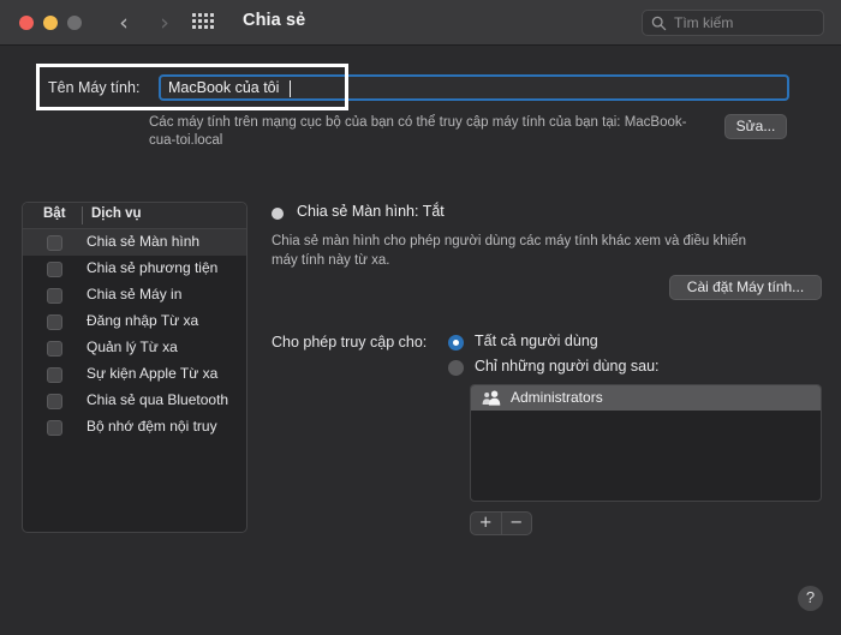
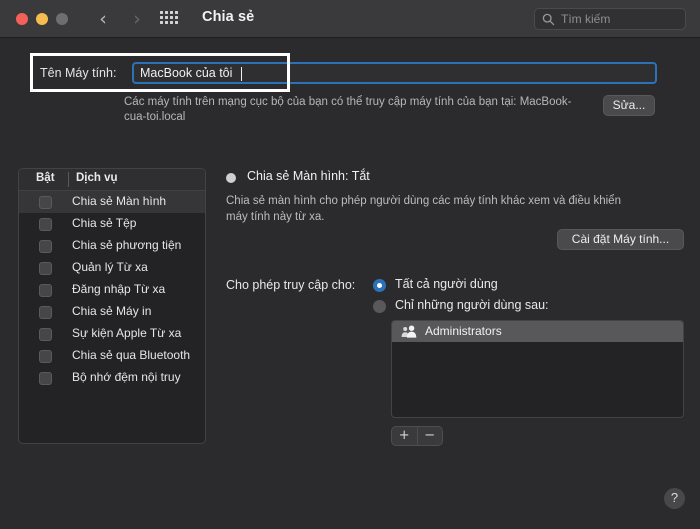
  ‹
  ›
  Chia sẻ
  Tìm kiếm
  Tên Máy tính:
  MacBook của tôi
  Các máy tính trên mạng cục bộ của bạn có thể truy cập máy tính của bạn tại: MacBook-cua-toi.local
  Sửa...
  Bật
  Dịch vụ
  Chia sẻ Màn hình
+ Chia sẻ Tệp
  Chia sẻ phương tiện
- Chia sẻ Máy in
+ Quản lý Từ xa
  Đăng nhập Từ xa
- Quản lý Từ xa
+ Chia sẻ Máy in
  Sự kiện Apple Từ xa
  Chia sẻ qua Bluetooth
  Bộ nhớ đệm nội truy
  Chia sẻ Màn hình: Tắt
  Chia sẻ màn hình cho phép người dùng các máy tính khác xem và điều khiển máy tính này từ xa.
  Cài đặt Máy tính...
  Cho phép truy cập cho:
  Tất cả người dùng
  Chỉ những người dùng sau:
  Administrators
  +
  −
  ?
